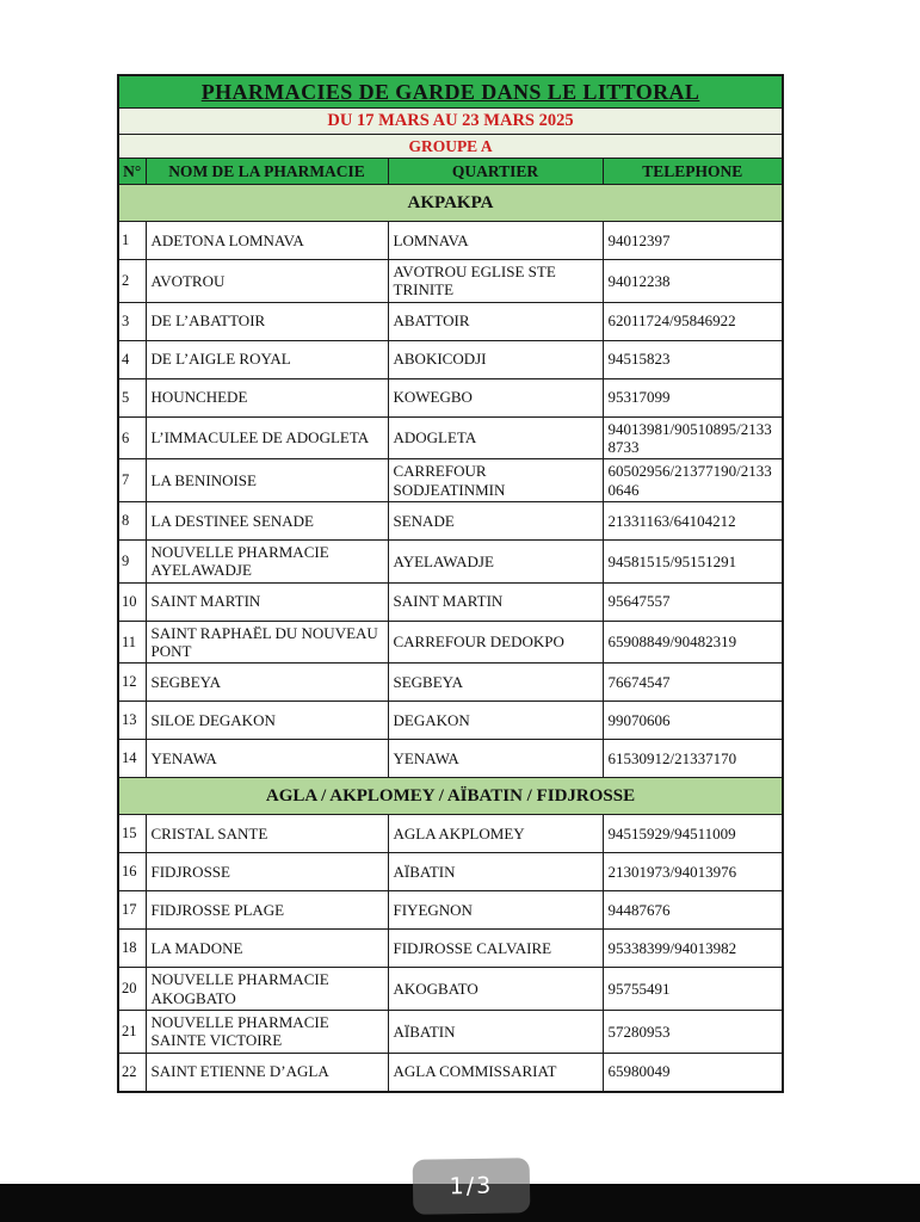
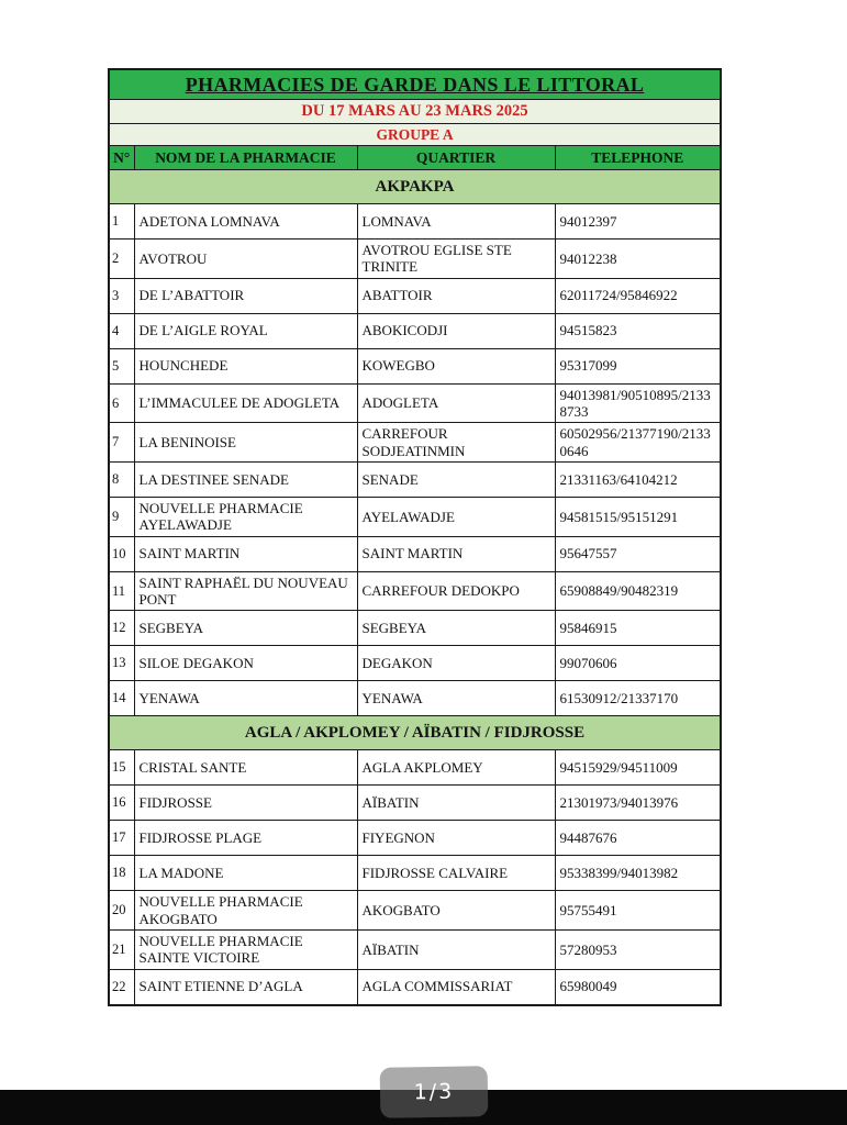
  PHARMACIES DE GARDE DANS LE LITTORAL
  DU 17 MARS AU 23 MARS 2025
  GROUPE A
  N°	NOM DE LA PHARMACIE	QUARTIER	TELEPHONE
  AKPAKPA
  1	ADETONA LOMNAVA	LOMNAVA	94012397
  2	AVOTROU	AVOTROU EGLISE STE TRINITE	94012238
  3	DE L’ABATTOIR	ABATTOIR	62011724/95846922
  4	DE L’AIGLE ROYAL	ABOKICODJI	94515823
  5	HOUNCHEDE	KOWEGBO	95317099
  6	L’IMMACULEE DE ADOGLETA	ADOGLETA	94013981/90510895/21338733
  7	LA BENINOISE	CARREFOUR SODJEATINMIN	60502956/21377190/21330646
  8	LA DESTINEE SENADE	SENADE	21331163/64104212
  9	NOUVELLE PHARMACIE AYELAWADJE	AYELAWADJE	94581515/95151291
  10	SAINT MARTIN	SAINT MARTIN	95647557
  11	SAINT RAPHAËL DU NOUVEAU PONT	CARREFOUR DEDOKPO	65908849/90482319
- 12	SEGBEYA	SEGBEYA	76674547
+ 12	SEGBEYA	SEGBEYA	95846915
  13	SILOE DEGAKON	DEGAKON	99070606
  14	YENAWA	YENAWA	61530912/21337170
  AGLA / AKPLOMEY / AÏBATIN / FIDJROSSE
  15	CRISTAL SANTE	AGLA AKPLOMEY	94515929/94511009
  16	FIDJROSSE	AÏBATIN	21301973/94013976
  17	FIDJROSSE PLAGE	FIYEGNON	94487676
  18	LA MADONE	FIDJROSSE CALVAIRE	95338399/94013982
  20	NOUVELLE PHARMACIE AKOGBATO	AKOGBATO	95755491
  21	NOUVELLE PHARMACIE SAINTE VICTOIRE	AÏBATIN	57280953
  22	SAINT ETIENNE D’AGLA	AGLA COMMISSARIAT	65980049
  1/3
